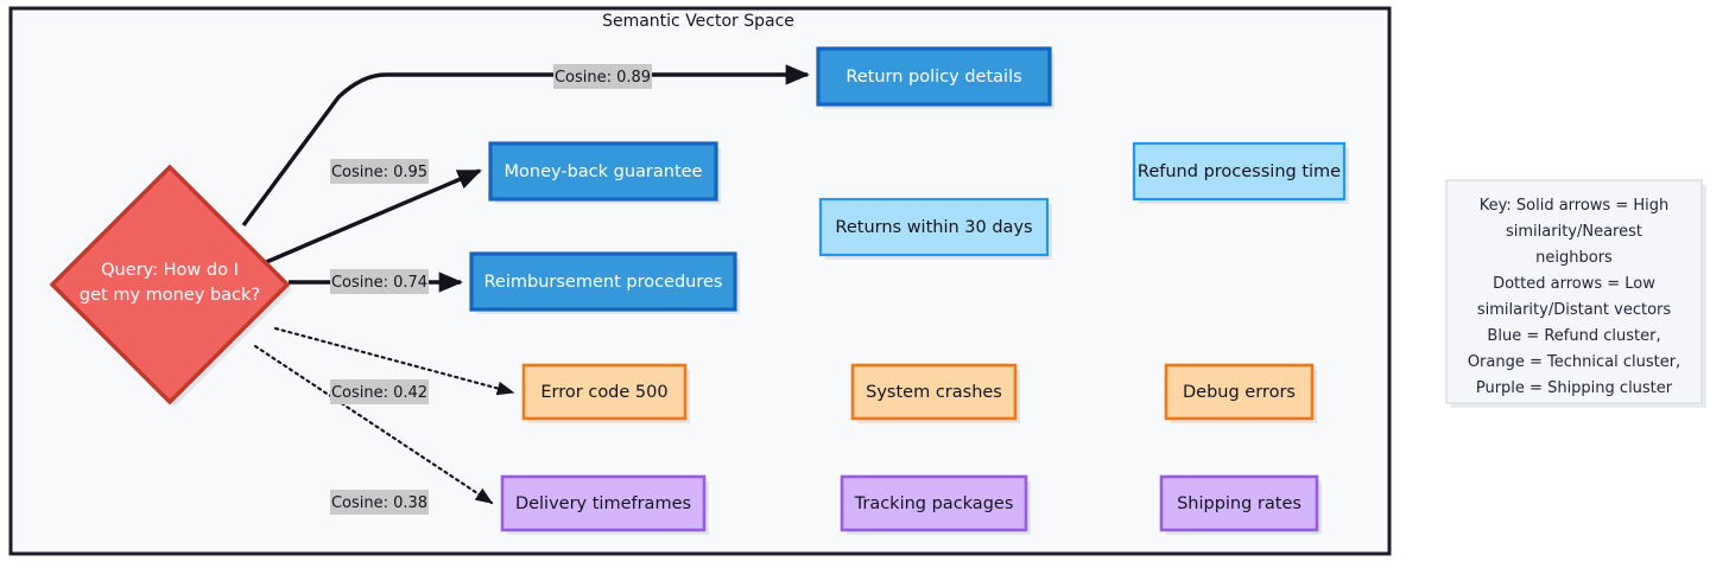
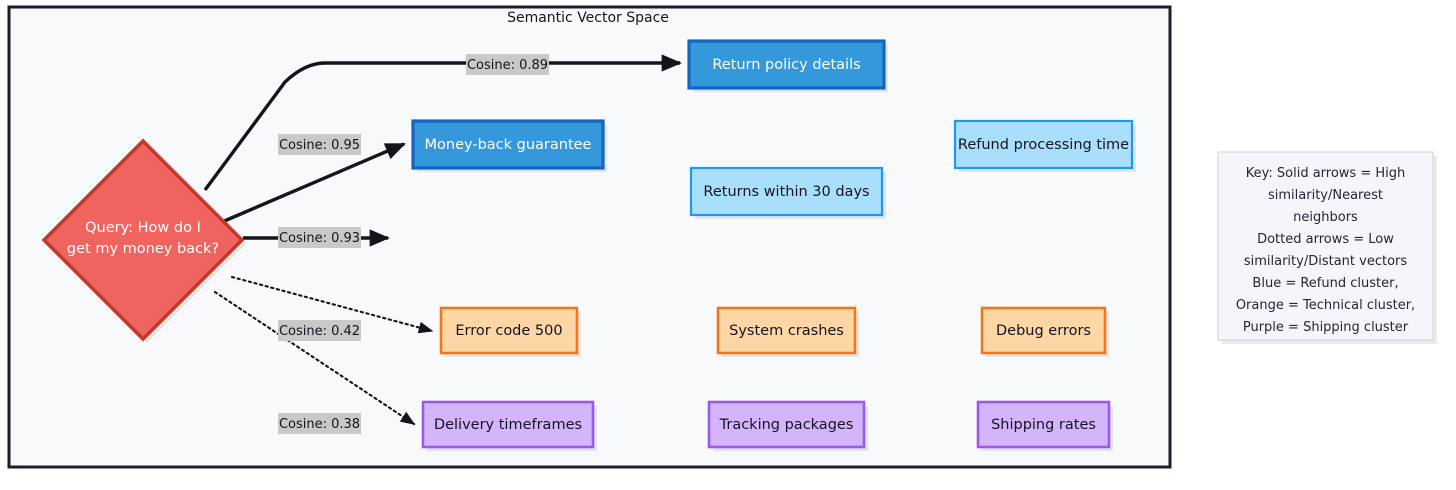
  Semantic Vector Space
  Cosine: 0.89
  Cosine: 0.95
- Cosine: 0.74
+ Cosine: 0.93
  Cosine: 0.42
  Cosine: 0.38
  Query: How do I
  get my money back?
  Return policy details
  Money-back guarantee
  Refund processing time
  Returns within 30 days
- Reimbursement procedures
  Error code 500
  System crashes
  Debug errors
  Delivery timeframes
  Tracking packages
  Shipping rates
  Key: Solid arrows = High
  similarity/Nearest
  neighbors
  Dotted arrows = Low
  similarity/Distant vectors
  Blue = Refund cluster,
  Orange = Technical cluster,
  Purple = Shipping cluster
